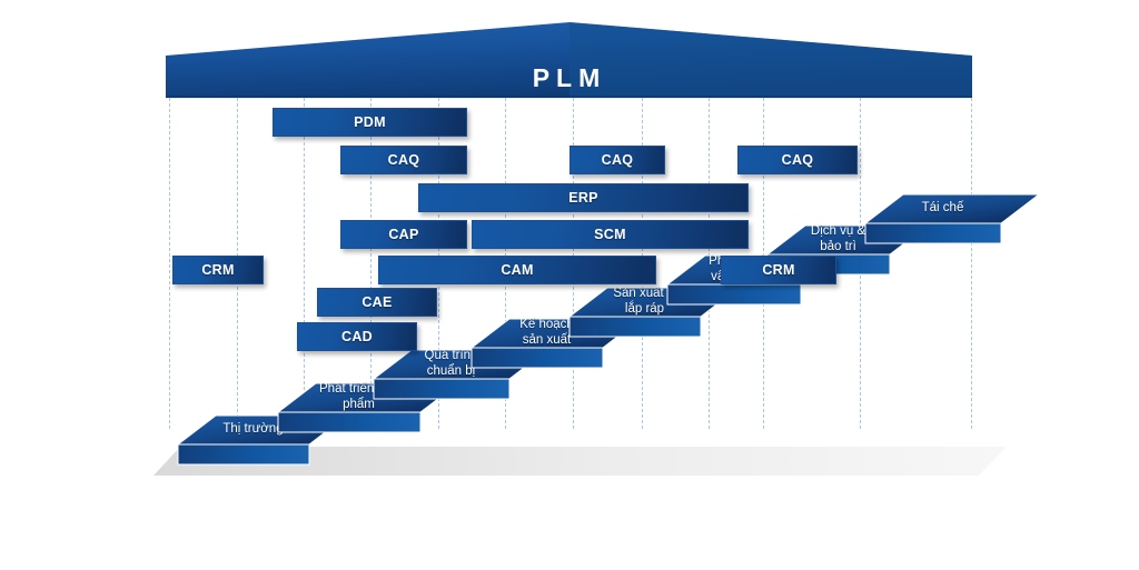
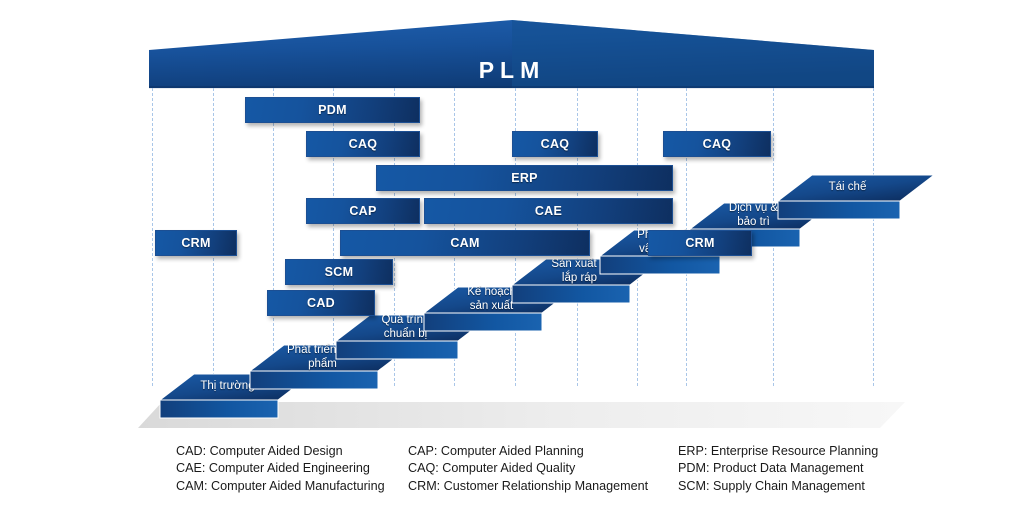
  PLM
  Thị trườn
  Phát triển
  phẩm
  Quá trìn
  chuẩn bị
  Kế hoạc
  sản xuất
  Sản xuất
  lắp ráp
  Dịch vụ &
  bảo trì
  Tái chế
  PDM
  CAQ
  CAQ
  CAQ
  ERP
  CAP
- SCM
+ CAE
  CAM
  CRM
  CRM
- CAE
+ SCM
  CAD
+ CAD: Computer Aided Design
+ CAP: Computer Aided Planning
+ ERP: Enterprise Resource Planning
+ CAE: Computer Aided Engineering
+ CAQ: Computer Aided Quality
+ PDM: Product Data Management
+ CAM: Computer Aided Manufacturing
+ CRM: Customer Relationship Management
+ SCM: Supply Chain Management
